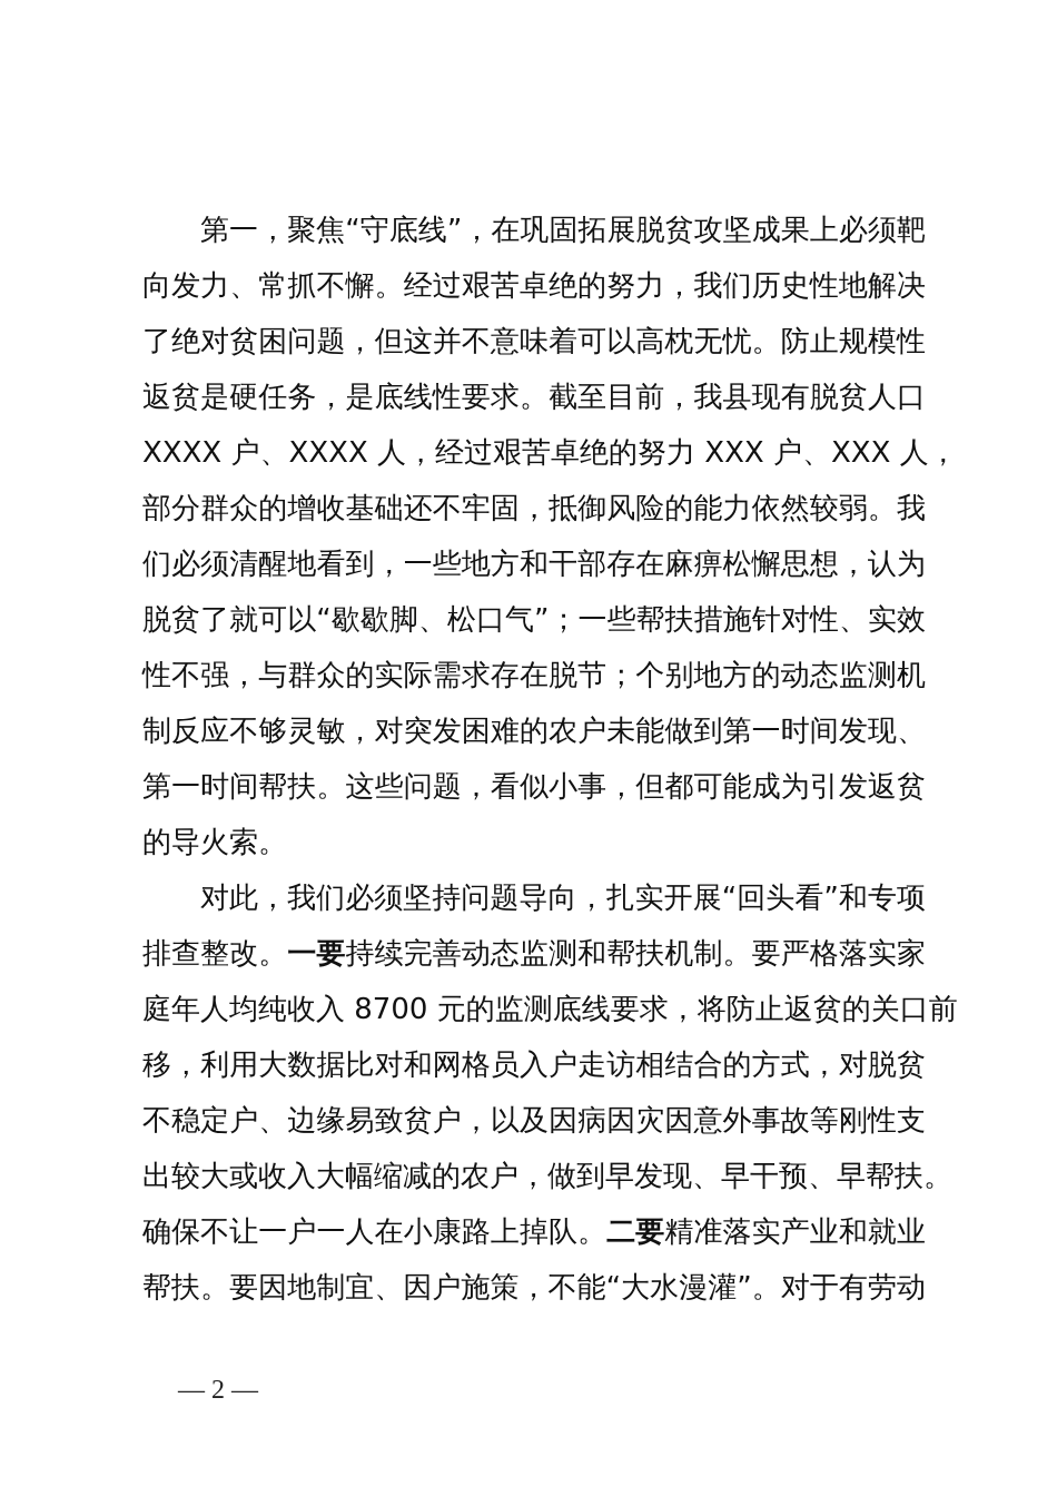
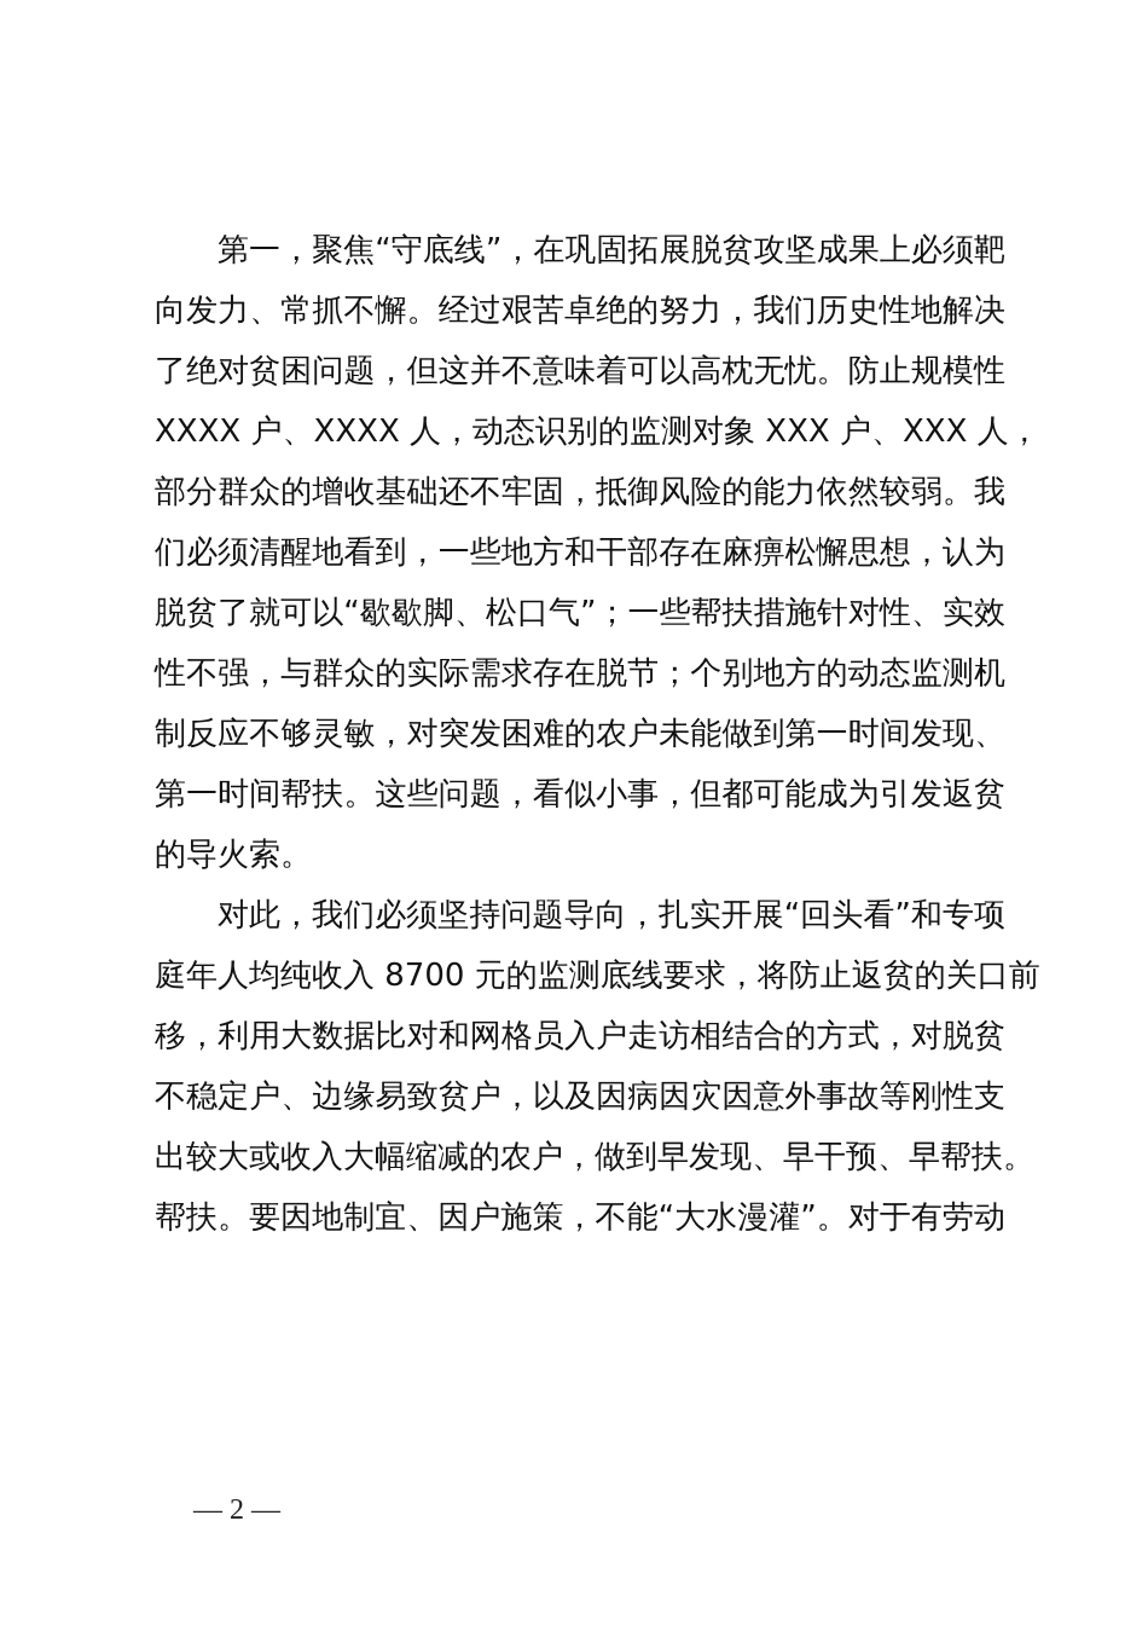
  第一，聚焦“守底线”，在巩固拓展脱贫攻坚成果上必须靶
  向发力、常抓不懈。经过艰苦卓绝的努力，我们历史性地解决
  了绝对贫困问题，但这并不意味着可以高枕无忧。防止规模性
- 返贫是硬任务，是底线性要求。截至目前，我县现有脱贫人口
- XXXX 户、XXXX 人，经过艰苦卓绝的努力 XXX 户、XXX 人，
+ XXXX 户、XXXX 人，动态识别的监测对象 XXX 户、XXX 人，
  部分群众的增收基础还不牢固，抵御风险的能力依然较弱。我
  们必须清醒地看到，一些地方和干部存在麻痹松懈思想，认为
  脱贫了就可以“歇歇脚、松口气”；一些帮扶措施针对性、实效
  性不强，与群众的实际需求存在脱节；个别地方的动态监测机
  制反应不够灵敏，对突发困难的农户未能做到第一时间发现、
  第一时间帮扶。这些问题，看似小事，但都可能成为引发返贫
  的导火索。
  对此，我们必须坚持问题导向，扎实开展“回头看”和专项
- 排查整改。一要持续完善动态监测和帮扶机制。要严格落实家
  庭年人均纯收入 8700 元的监测底线要求，将防止返贫的关口前
  移，利用大数据比对和网格员入户走访相结合的方式，对脱贫
  不稳定户、边缘易致贫户，以及因病因灾因意外事故等刚性支
  出较大或收入大幅缩减的农户，做到早发现、早干预、早帮扶。
- 确保不让一户一人在小康路上掉队。二要精准落实产业和就业
  帮扶。要因地制宜、因户施策，不能“大水漫灌”。对于有劳动
  — 2 —
